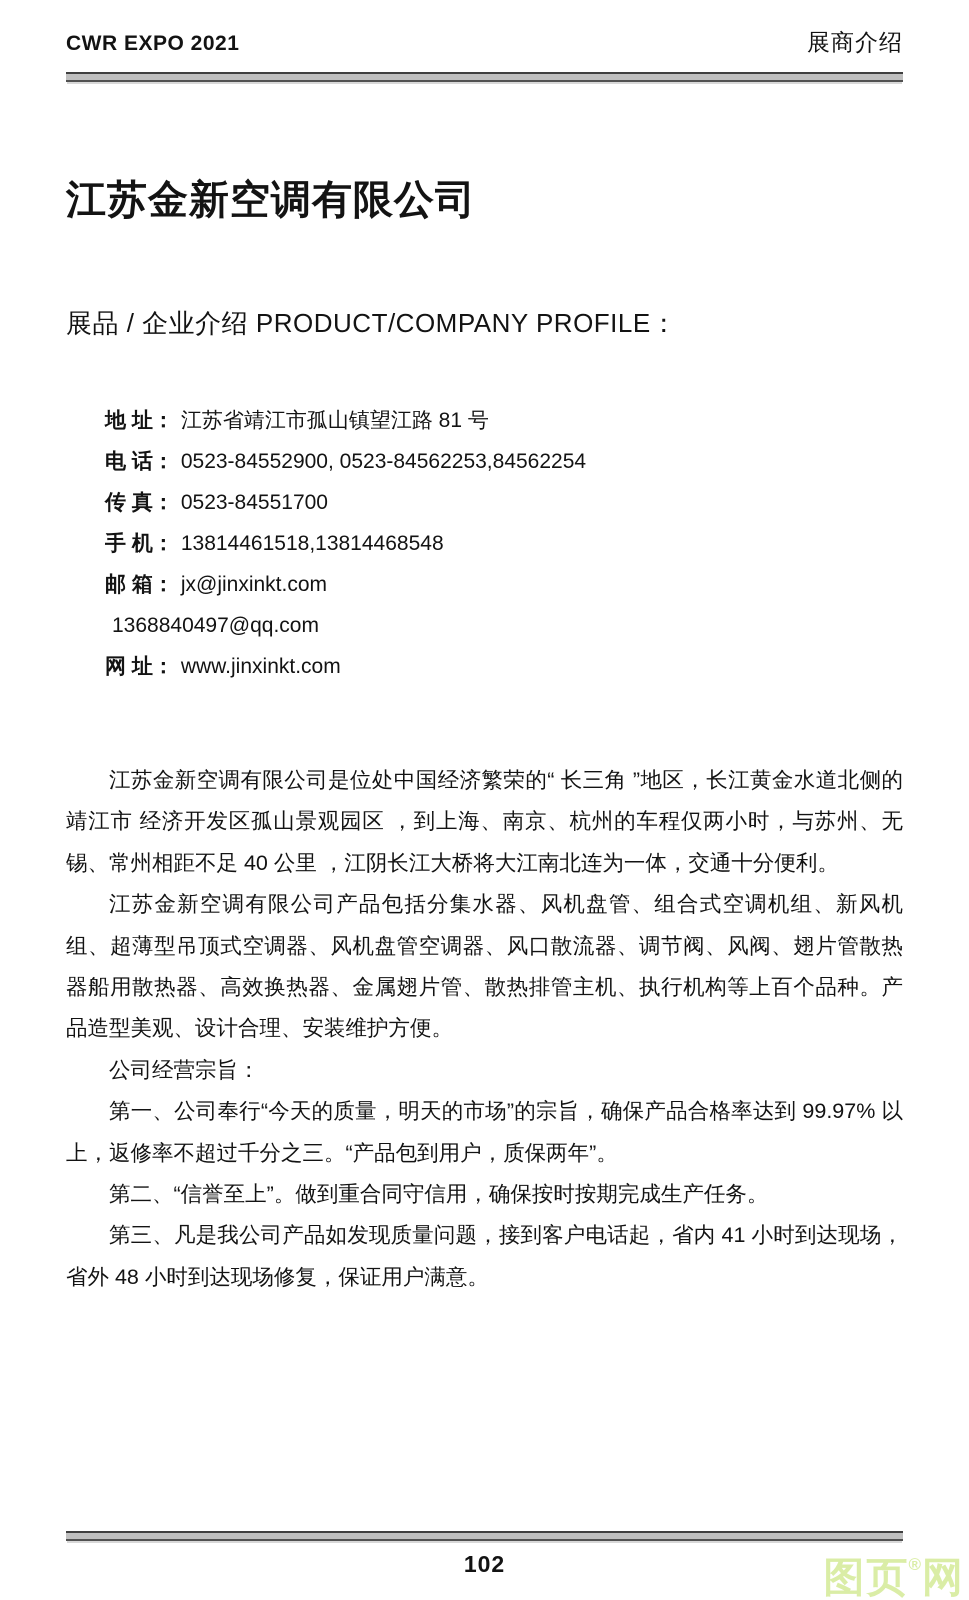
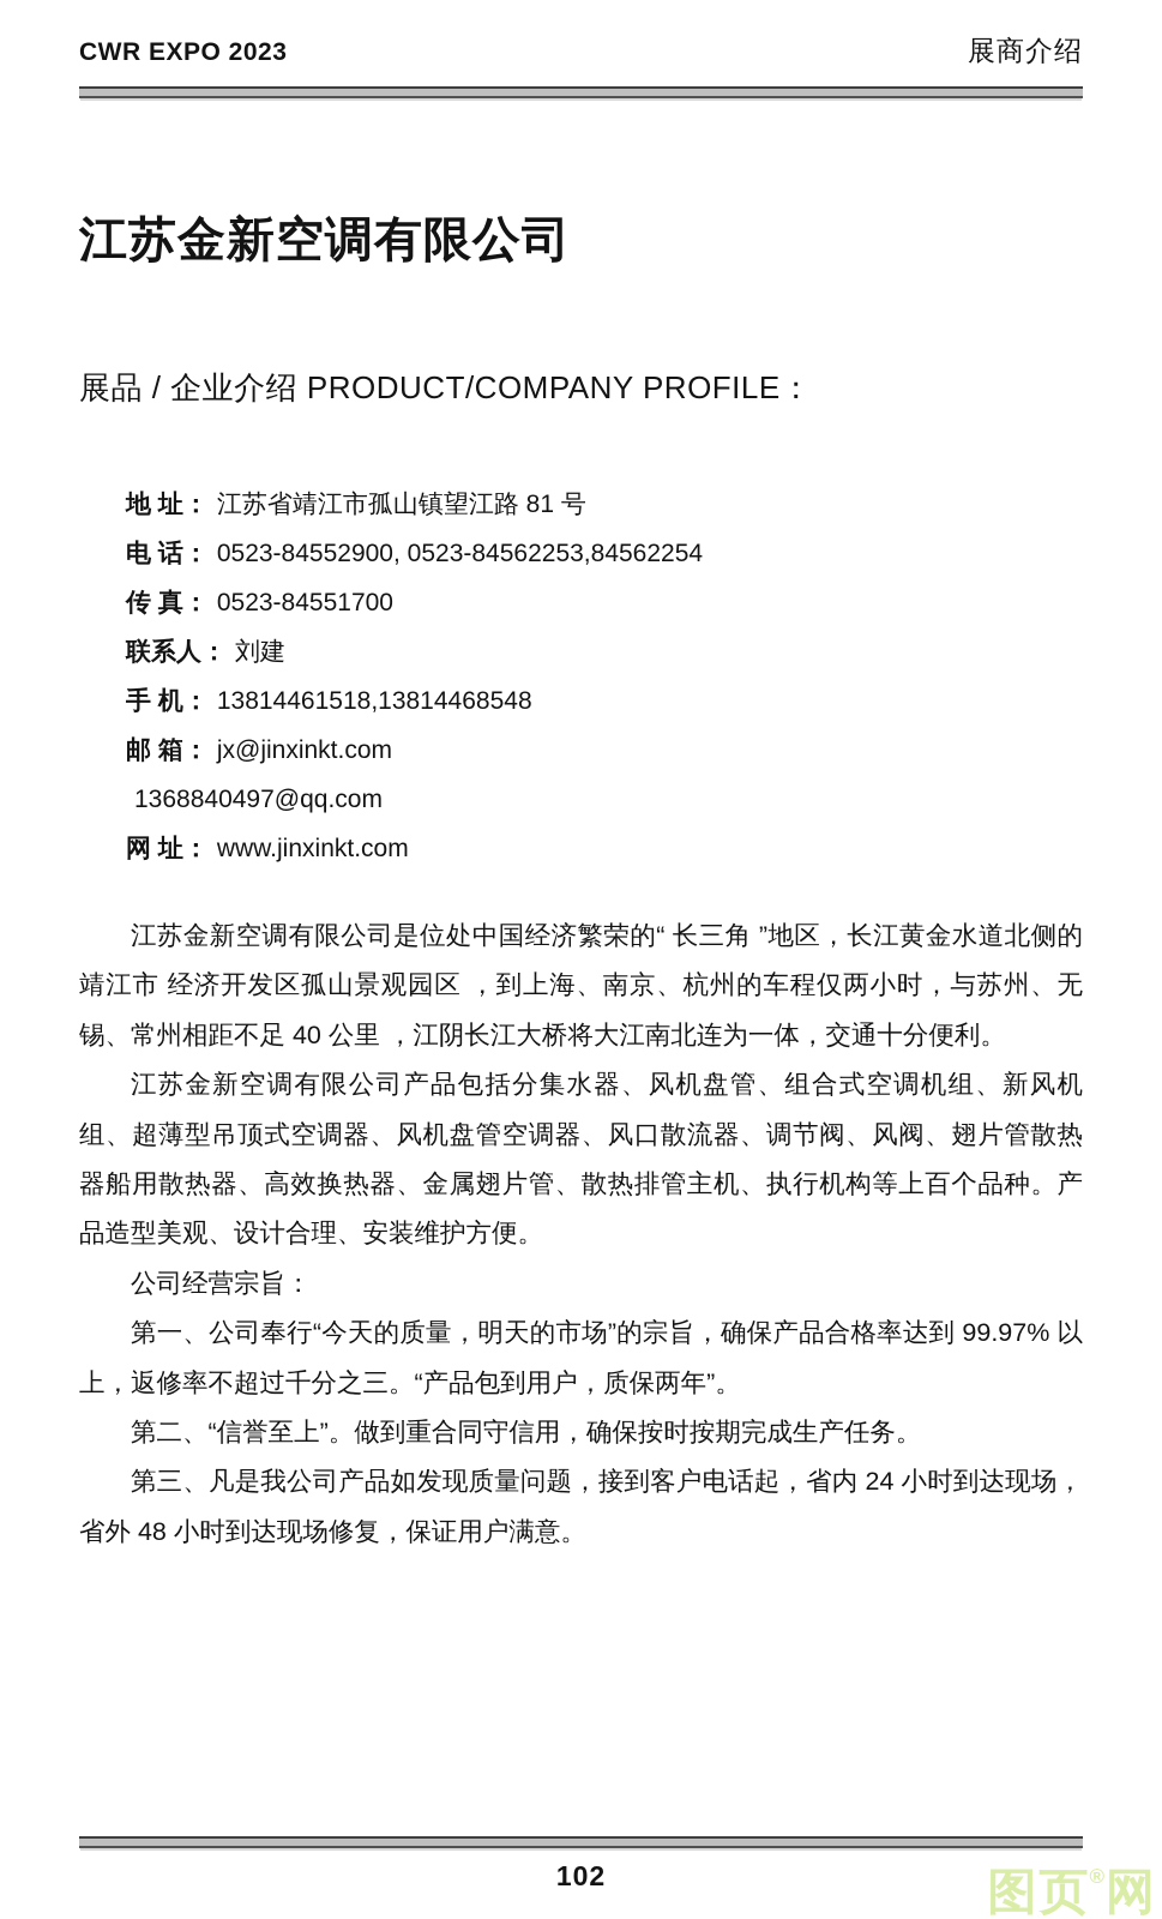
- CWR EXPO 2021
+ CWR EXPO 2023
  展商介绍
  江苏金新空调有限公司
  展品 / 企业介绍 PRODUCT/COMPANY PROFILE：
  地 址： 江苏省靖江市孤山镇望江路 81 号
  电 话： 0523-84552900, 0523-84562253,84562254
  传 真： 0523-84551700
+ 联系人： 刘建
  手 机： 13814461518,13814468548
  邮 箱： jx@jinxinkt.com
  1368840497@qq.com
  网 址： www.jinxinkt.com
  江苏金新空调有限公司是位处中国经济繁荣的“ 长三角 ”地区，长江黄金水道北侧的靖江市 经济开发区孤山景观园区 ，到上海、南京、杭州的车程仅两小时，与苏州、无锡、常州相距不足 40 公里 ，江阴长江大桥将大江南北连为一体，交通十分便利。
  江苏金新空调有限公司产品包括分集水器、风机盘管、组合式空调机组、新风机组、超薄型吊顶式空调器、风机盘管空调器、风口散流器、调节阀、风阀、翅片管散热器船用散热器、高效换热器、金属翅片管、散热排管主机、执行机构等上百个品种。产品造型美观、设计合理、安装维护方便。
  公司经营宗旨：
  第一、公司奉行“今天的质量，明天的市场”的宗旨，确保产品合格率达到 99.97% 以上，返修率不超过千分之三。“产品包到用户，质保两年”。
  第二、“信誉至上”。做到重合同守信用，确保按时按期完成生产任务。
- 第三、凡是我公司产品如发现质量问题，接到客户电话起，省内 41 小时到达现场，省外 48 小时到达现场修复，保证用户满意。
+ 第三、凡是我公司产品如发现质量问题，接到客户电话起，省内 24 小时到达现场，省外 48 小时到达现场修复，保证用户满意。
  102
  图页®网
